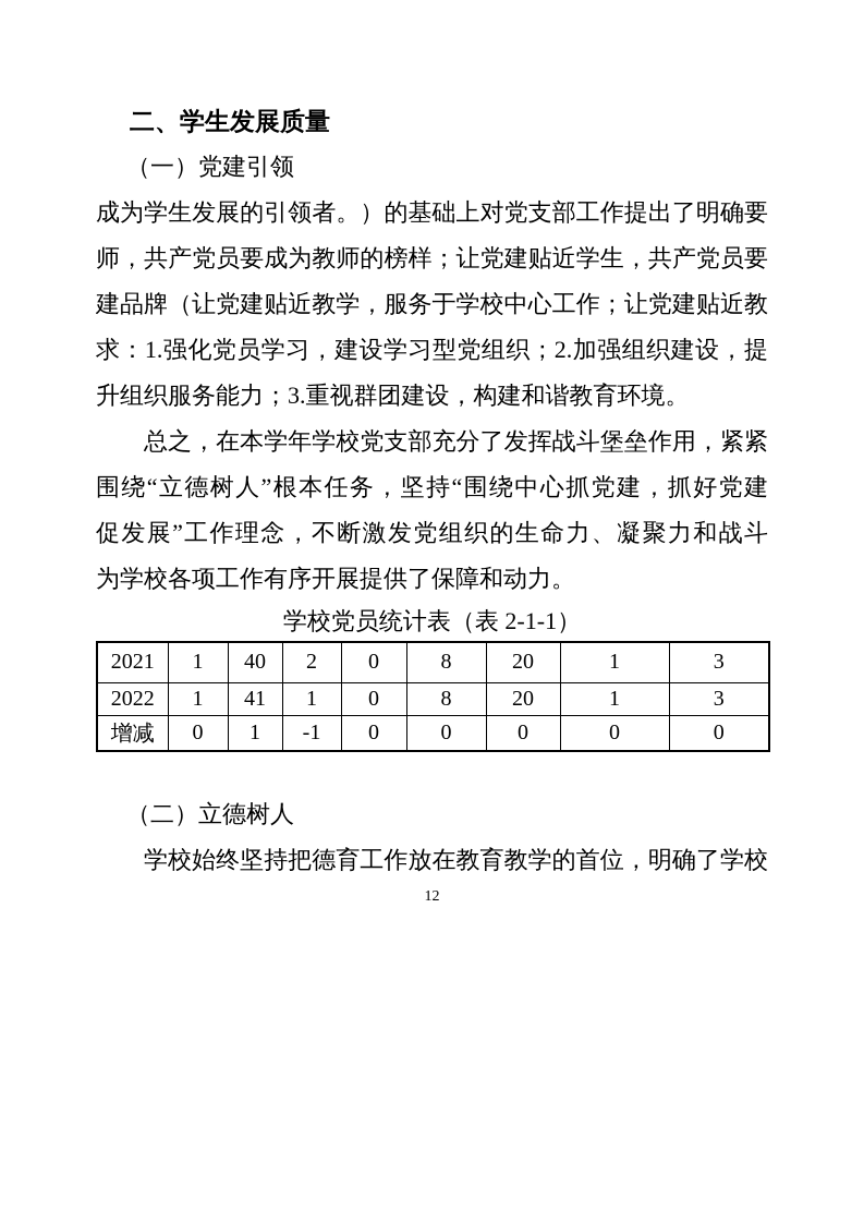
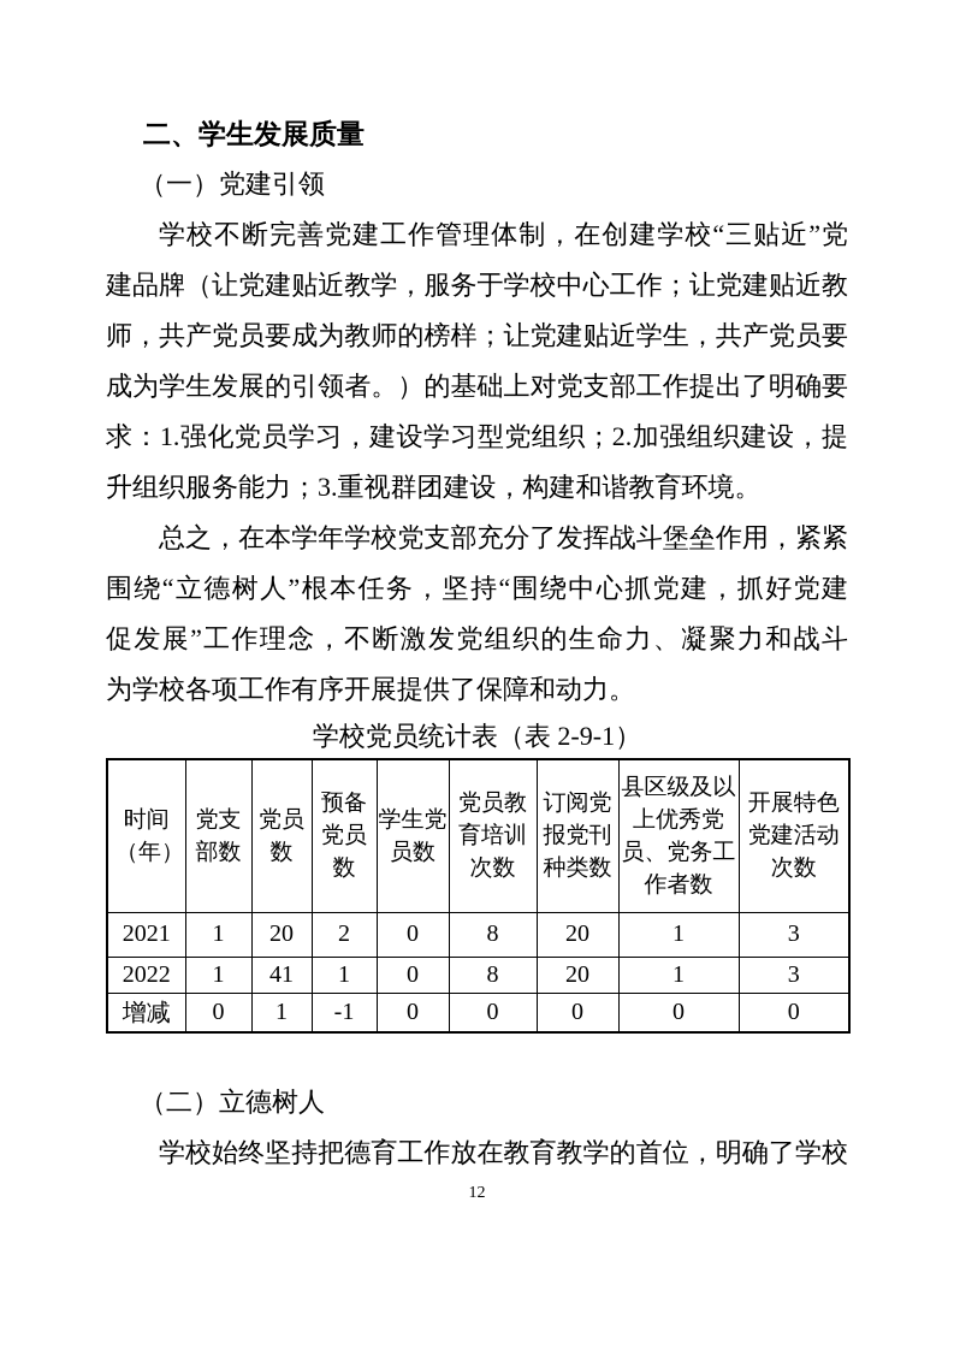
  二、学生发展质量
  （一）党建引领
+ 学校不断完善党建工作管理体制，在创建学校“三贴近”党
- 成为学生发展的引领者。）的基础上对党支部工作提出了明确要
+ 建品牌（让党建贴近教学，服务于学校中心工作；让党建贴近教
  师，共产党员要成为教师的榜样；让党建贴近学生，共产党员要
- 建品牌（让党建贴近教学，服务于学校中心工作；让党建贴近教
+ 成为学生发展的引领者。）的基础上对党支部工作提出了明确要
  求：1.强化党员学习，建设学习型党组织；2.加强组织建设，提
  升组织服务能力；3.重视群团建设，构建和谐教育环境。
  总之，在本学年学校党支部充分了发挥战斗堡垒作用，紧紧
  围绕“立德树人”根本任务，坚持“围绕中心抓党建，抓好党建
  促发展”工作理念，不断激发党组织的生命力、凝聚力和战斗
  为学校各项工作有序开展提供了保障和动力。
- 学校党员统计表（表 2-1-1）
+ 学校党员统计表（表 2-9-1）
+ 时间（年）	党支部数	党员数	预备党员数	学生党员数	党员教育培训次数	订阅党报党刊种类数	县区级及以上优秀党员、党务工作者数	开展特色党建活动次数
- 2021	1	40	2	0	8	20	1	3
+ 2021	1	20	2	0	8	20	1	3
  2022	1	41	1	0	8	20	1	3
  增减	0	1	-1	0	0	0	0	0
  （二）立德树人
  学校始终坚持把德育工作放在教育教学的首位，明确了学校
  12
